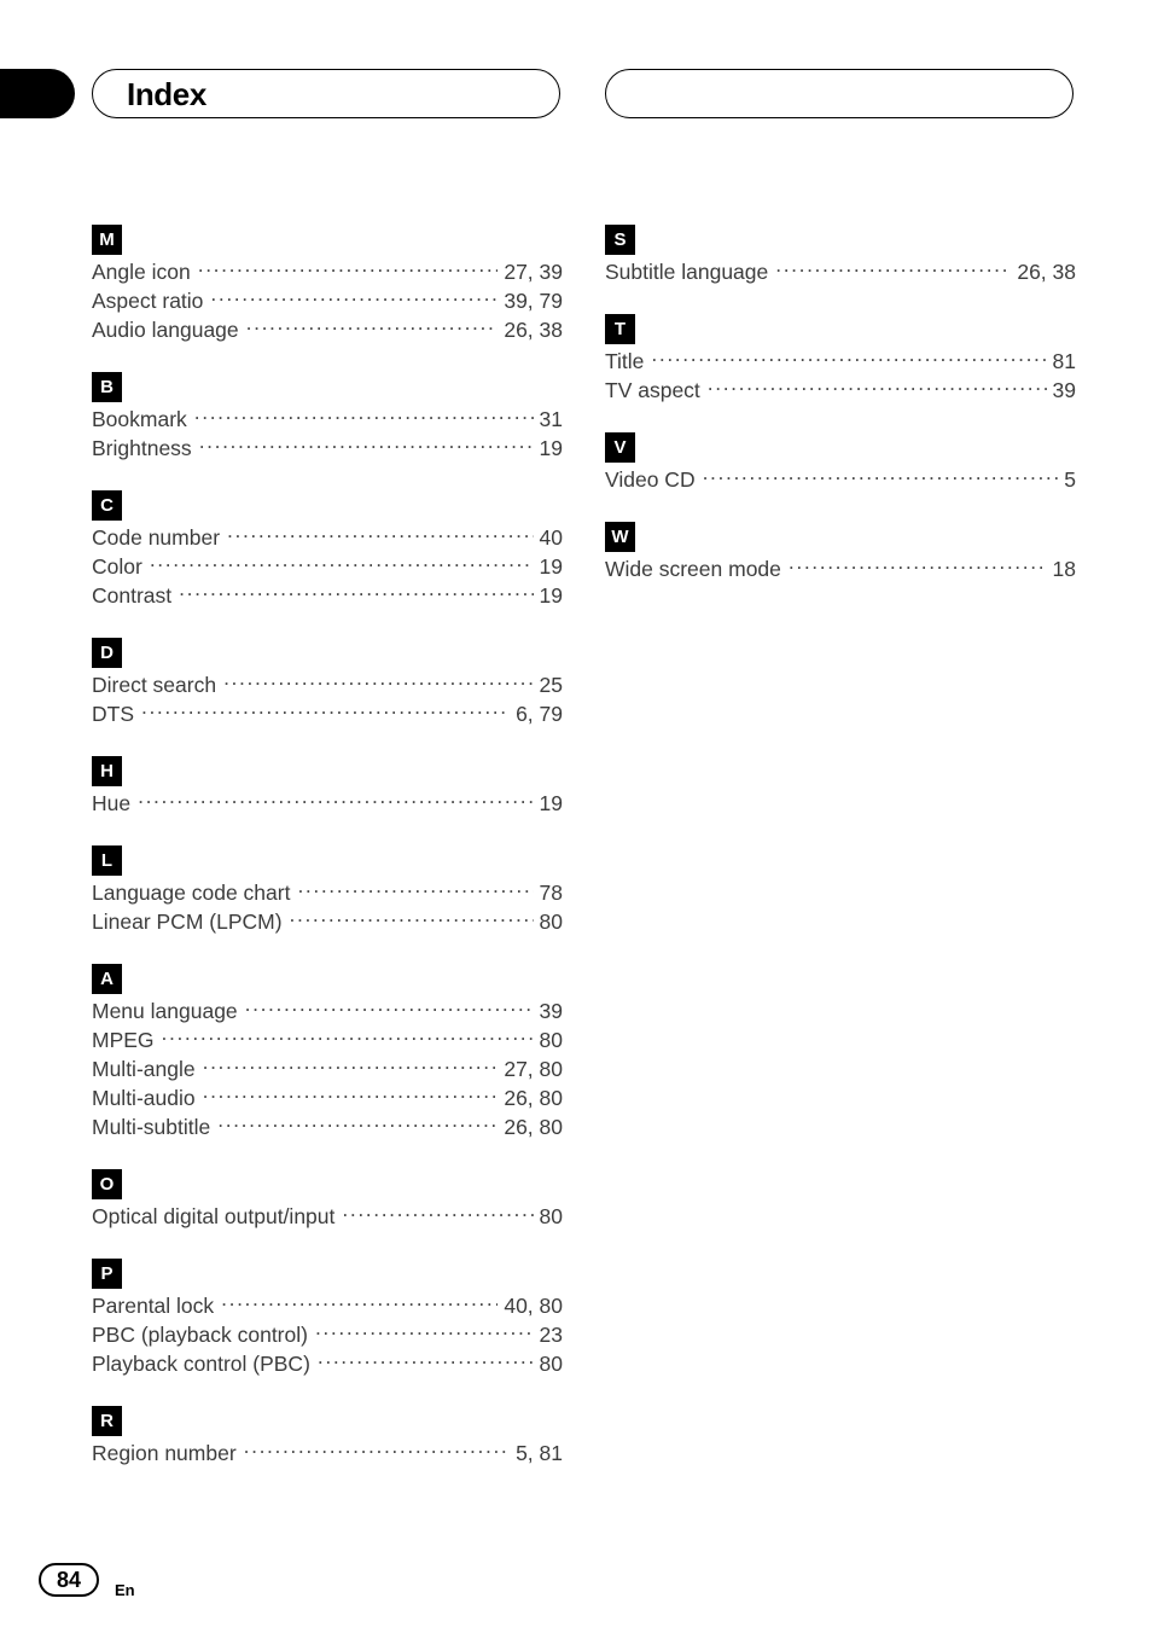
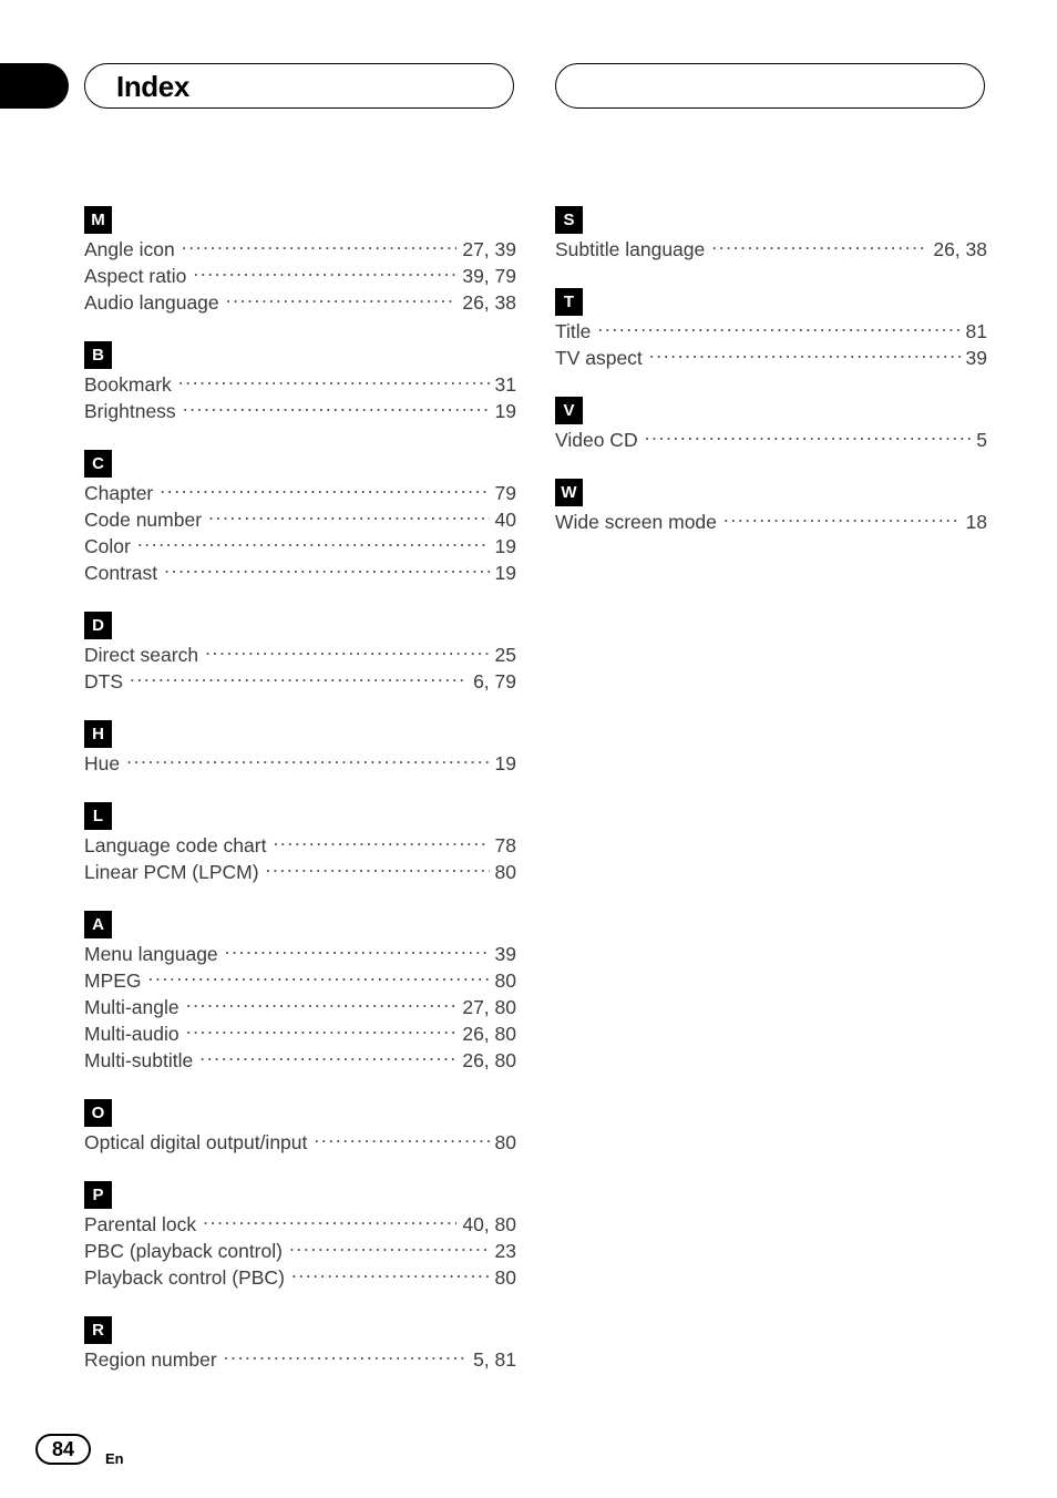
  Index
  M
  Angle icon
  27, 39
  Aspect ratio
  39, 79
  Audio language
  26, 38
  B
  Bookmark
  31
  Brightness
  19
  C
+ Chapter
+ 79
  Code number
  40
  Color
  19
  Contrast
  19
  D
  Direct search
  25
  DTS
  6, 79
  H
  Hue
  19
  L
  Language code chart
  78
  Linear PCM (LPCM)
  80
  A
  Menu language
  39
  MPEG
  80
  Multi-angle
  27, 80
  Multi-audio
  26, 80
  Multi-subtitle
  26, 80
  O
  Optical digital output/input
  80
  P
  Parental lock
  40, 80
  PBC (playback control)
  23
  Playback control (PBC)
  80
  R
  Region number
  5, 81
  S
  Subtitle language
  26, 38
  T
  Title
  81
  TV aspect
  39
  V
  Video CD
  5
  W
  Wide screen mode
  18
  84
  En
